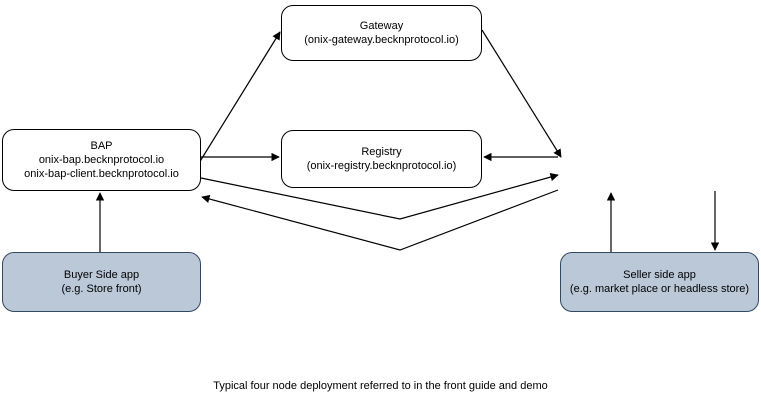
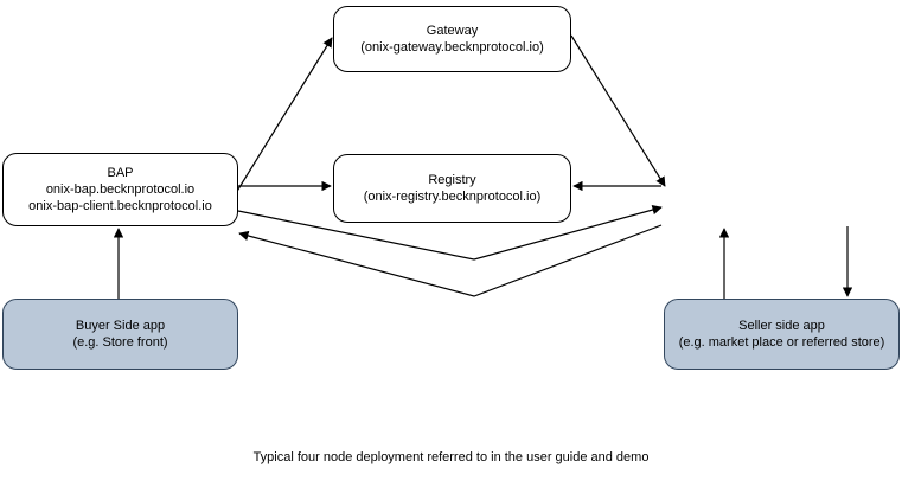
  Gateway
  (onix-gateway.becknprotocol.io)
  BAP
  onix-bap.becknprotocol.io
  onix-bap-client.becknprotocol.io
  Registry
  (onix-registry.becknprotocol.io)
  Buyer Side app
  (e.g. Store front)
  Seller side app
- (e.g. market place or headless store)
+ (e.g. market place or referred store)
- Typical four node deployment referred to in the front guide and demo
+ Typical four node deployment referred to in the user guide and demo
